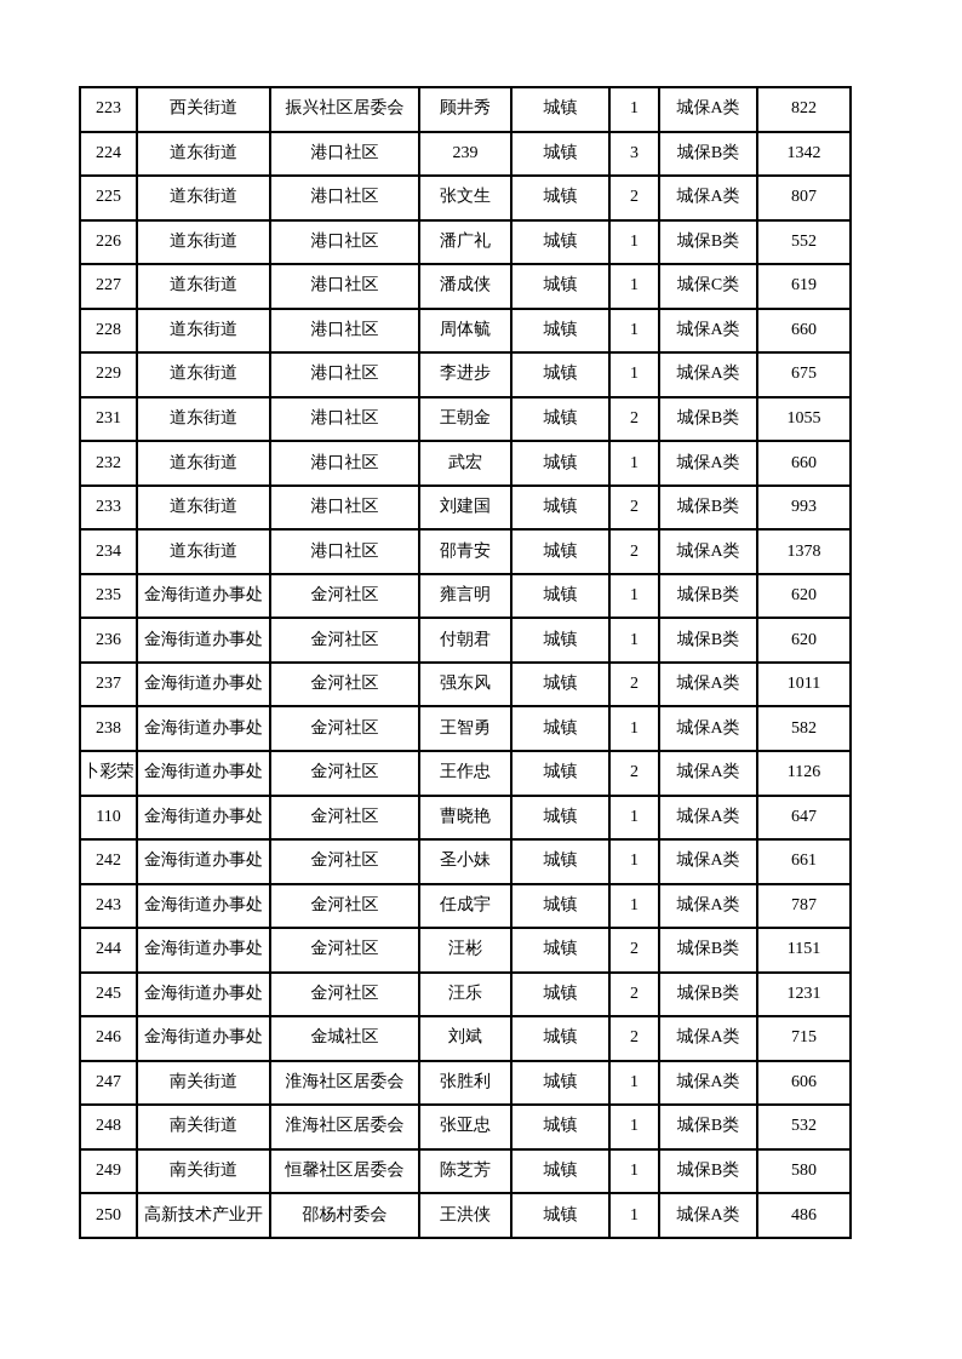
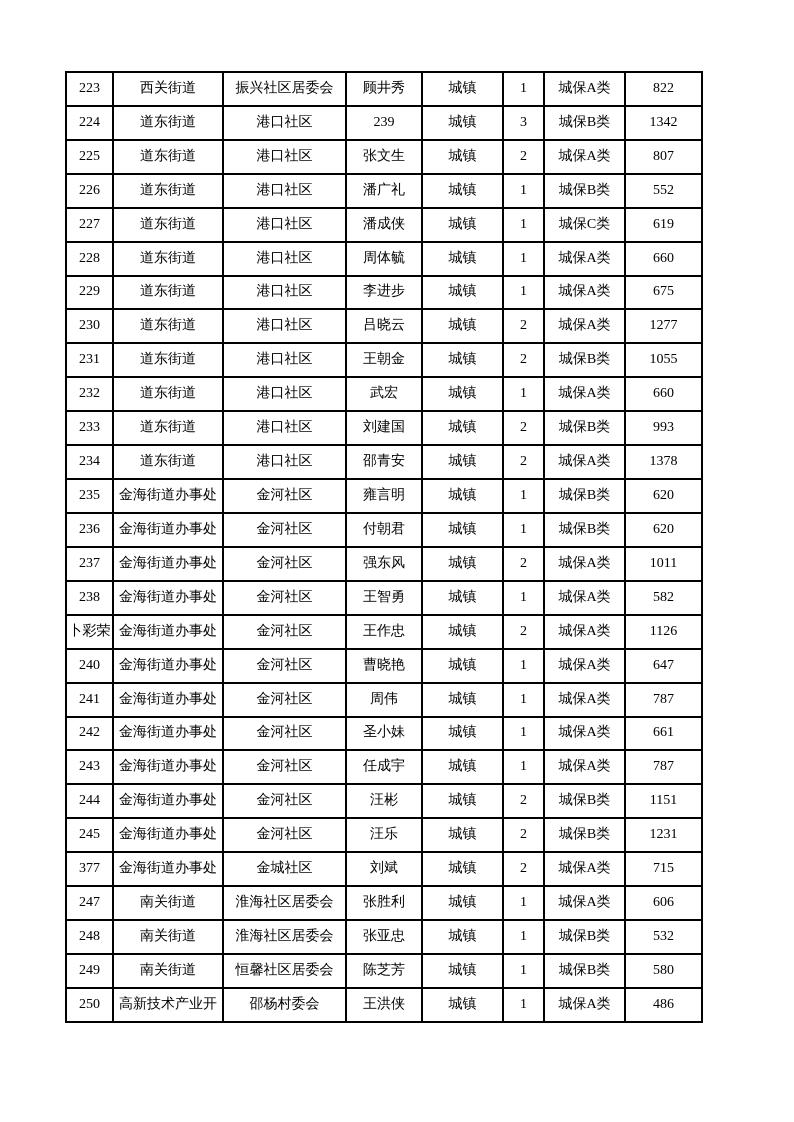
  223	西关街道	振兴社区居委会	顾井秀	城镇	1	城保A类	822
  224	道东街道	港口社区	239	城镇	3	城保B类	1342
  225	道东街道	港口社区	张文生	城镇	2	城保A类	807
  226	道东街道	港口社区	潘广礼	城镇	1	城保B类	552
  227	道东街道	港口社区	潘成侠	城镇	1	城保C类	619
  228	道东街道	港口社区	周体毓	城镇	1	城保A类	660
  229	道东街道	港口社区	李进步	城镇	1	城保A类	675
+ 230	道东街道	港口社区	吕晓云	城镇	2	城保A类	1277
  231	道东街道	港口社区	王朝金	城镇	2	城保B类	1055
  232	道东街道	港口社区	武宏	城镇	1	城保A类	660
  233	道东街道	港口社区	刘建国	城镇	2	城保B类	993
  234	道东街道	港口社区	邵青安	城镇	2	城保A类	1378
  235	金海街道办事处	金河社区	雍言明	城镇	1	城保B类	620
  236	金海街道办事处	金河社区	付朝君	城镇	1	城保B类	620
  237	金海街道办事处	金河社区	强东风	城镇	2	城保A类	1011
  238	金海街道办事处	金河社区	王智勇	城镇	1	城保A类	582
  卜彩荣	金海街道办事处	金河社区	王作忠	城镇	2	城保A类	1126
- 110	金海街道办事处	金河社区	曹晓艳	城镇	1	城保A类	647
+ 240	金海街道办事处	金河社区	曹晓艳	城镇	1	城保A类	647
+ 241	金海街道办事处	金河社区	周伟	城镇	1	城保A类	787
  242	金海街道办事处	金河社区	圣小妹	城镇	1	城保A类	661
  243	金海街道办事处	金河社区	任成宇	城镇	1	城保A类	787
  244	金海街道办事处	金河社区	汪彬	城镇	2	城保B类	1151
  245	金海街道办事处	金河社区	汪乐	城镇	2	城保B类	1231
- 246	金海街道办事处	金城社区	刘斌	城镇	2	城保A类	715
+ 377	金海街道办事处	金城社区	刘斌	城镇	2	城保A类	715
  247	南关街道	淮海社区居委会	张胜利	城镇	1	城保A类	606
  248	南关街道	淮海社区居委会	张亚忠	城镇	1	城保B类	532
  249	南关街道	恒馨社区居委会	陈芝芳	城镇	1	城保B类	580
  250	高新技术产业开	邵杨村委会	王洪侠	城镇	1	城保A类	486
